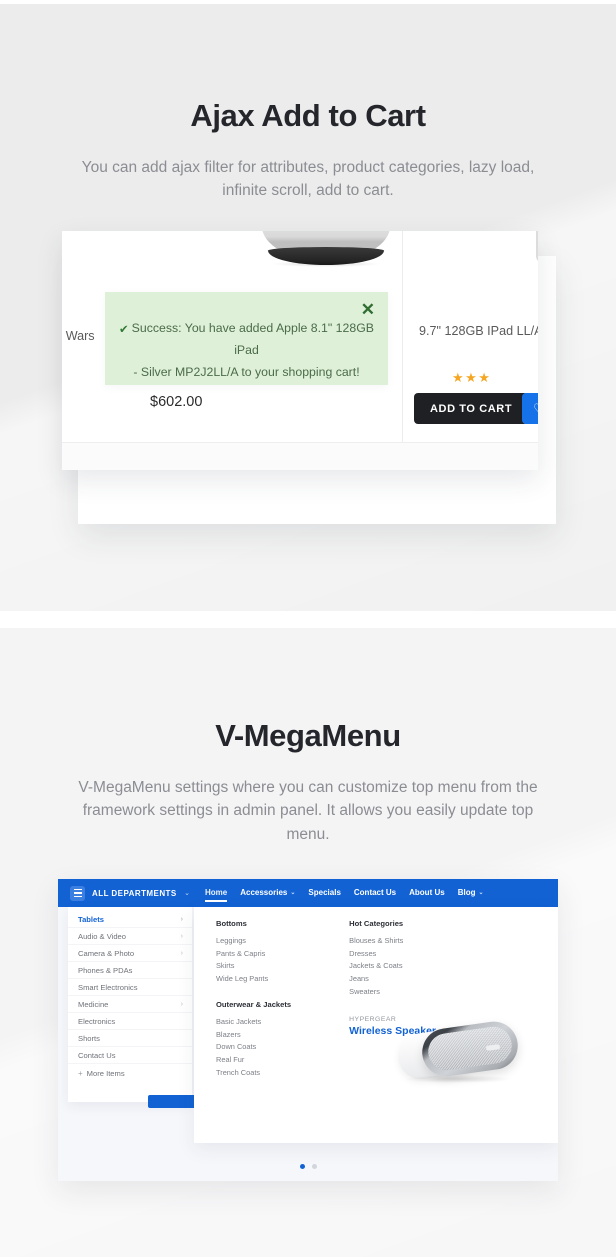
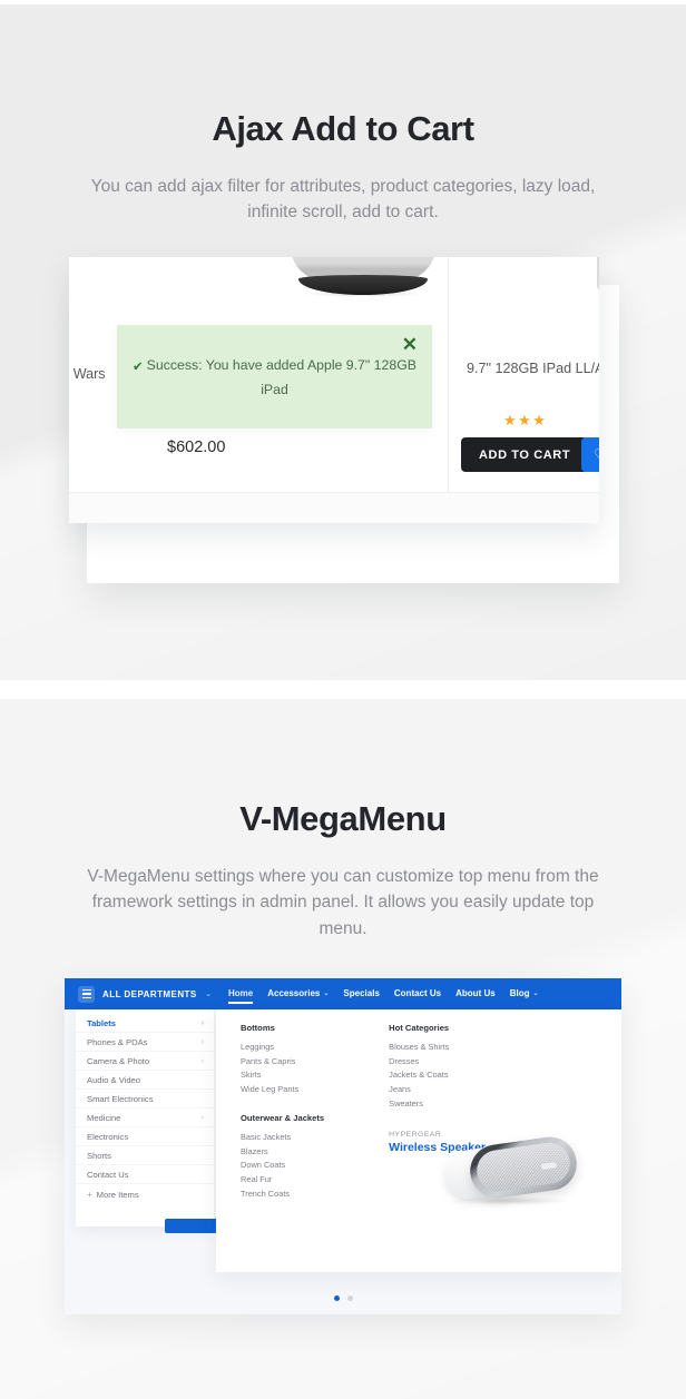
  Wars
  $602.00
  9.7" 128GB IPad LL/
  ★★★
  ADD TO CART
  ✕
- ✔ Success: You have added Apple 8.1" 128GB iPad
+ ✔ Success: You have added Apple 9.7" 128GB iPad
- - Silver MP2J2LL/A to your shopping cart!
  ALL DEPARTMENTS
  Home
  Accessories
  Specials
  Contact Us
  About Us
  Blog
  Tablets
- Audio & Video
+ Phones & PDAs
  Camera & Photo
- Phones & PDAs
+ Audio & Video
  Smart Electronics
  Medicine
  Electronics
  Shorts
  Contact Us
  +
  More Items
  Bottoms
  Leggings
  Pants & Capris
  Skirts
  Wide Leg Pants
  Outerwear & Jackets
  Basic Jackets
  Blazers
  Down Coats
  Real Fur
  Trench Coats
  Hot Categories
  Blouses & Shirts
  Dresses
  Jackets & Coats
  Jeans
  Sweaters
  Wireless Speake
